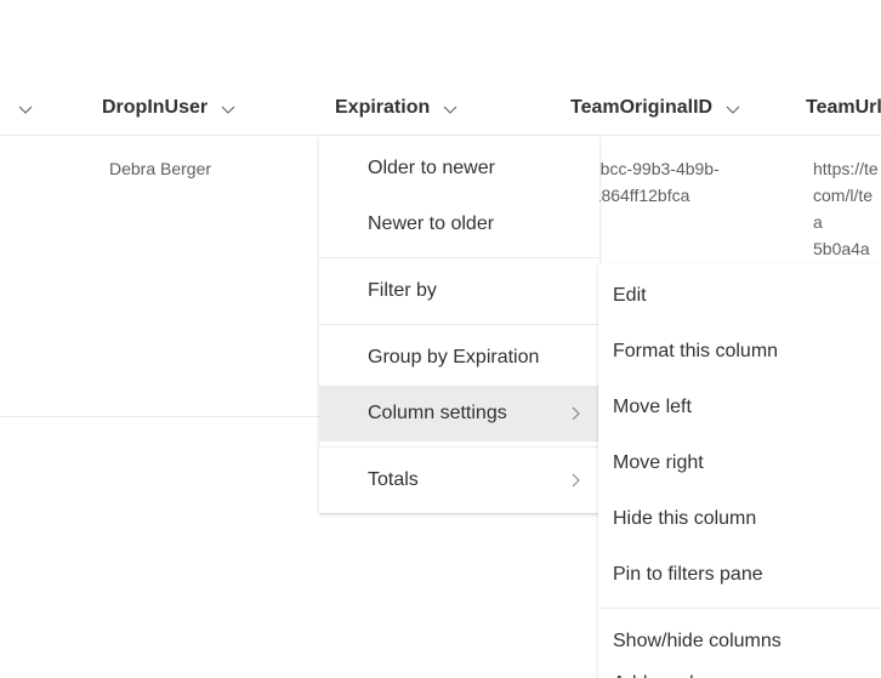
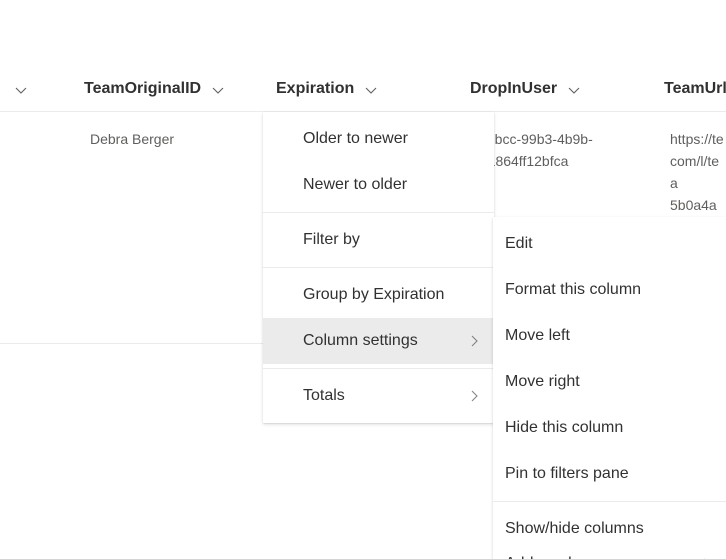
- DropInUser
+ TeamOriginalID
  Expiration
- TeamOriginalID
+ DropInUser
  TeamUrl
  Debra Berger
  bcc-99b3-4b9b-
  864ff12bfca
  https://te
  com/l/tea
  5b0a4a
  Older to newer
  Newer to older
  Filter by
  Group by Expiration
  Column settings
  Totals
  Edit
  Format this column
  Move left
  Move right
  Hide this column
  Pin to filters pane
  Show/hide columns
